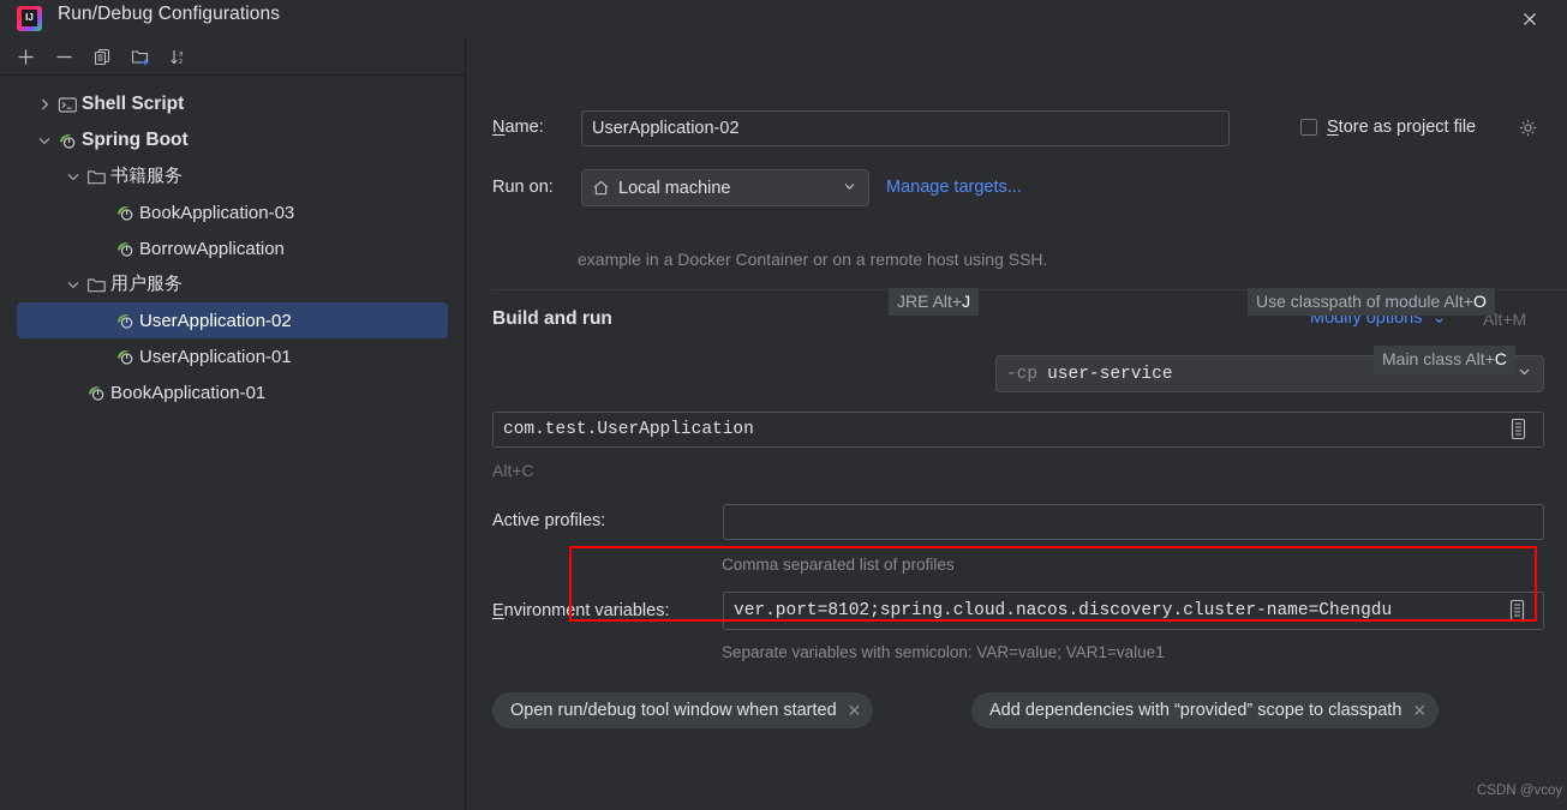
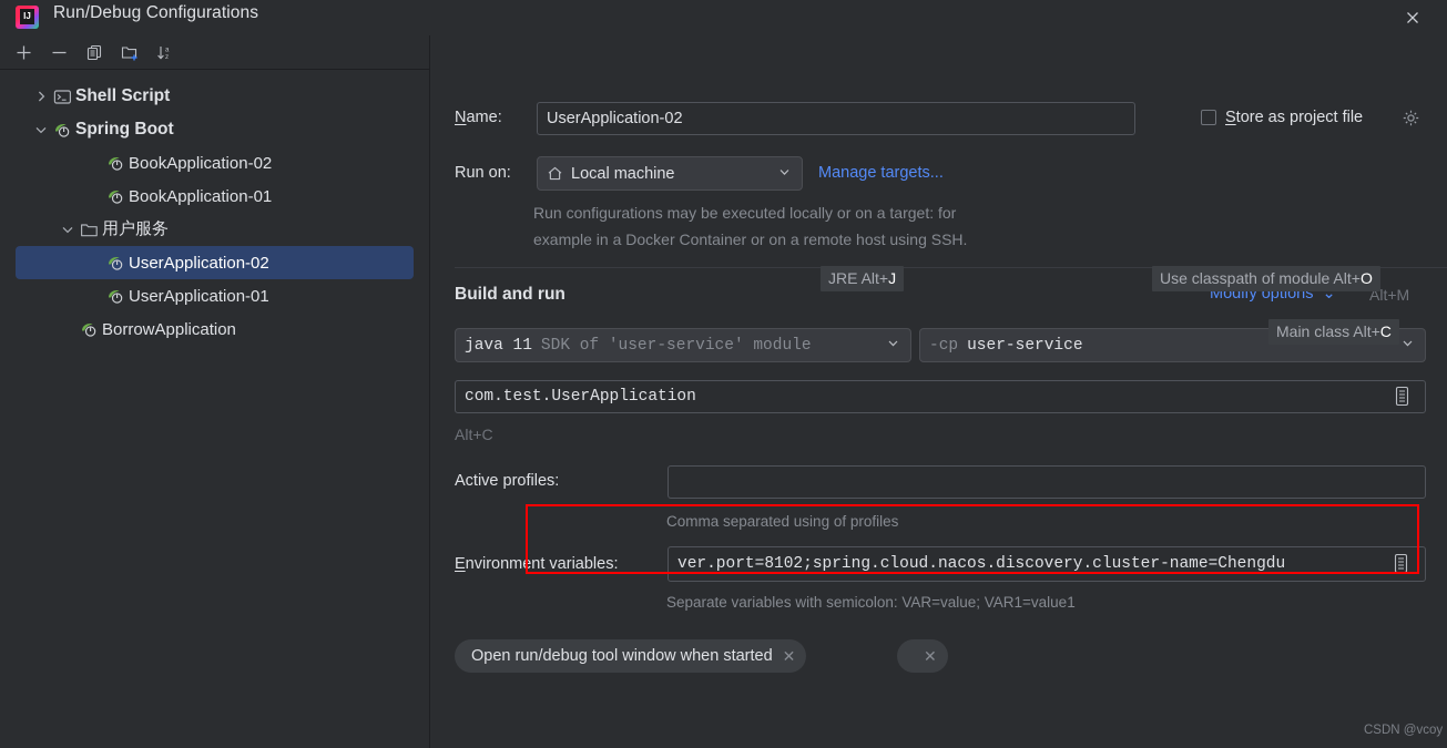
  Run/Debug Configurations
  Shell Script
  Spring Boot
- 书籍服务
- BookApplication-03
+ BookApplication-02
- BorrowApplication
+ BookApplication-01
  用户服务
  UserApplication-02
  UserApplication-01
- BookApplication-01
+ BorrowApplication
  Name:
  UserApplication-02
  Store as project file
  Run on:
  Local machine
  Manage targets...
+ Run configurations may be executed locally or on a target: for
  example in a Docker Container or on a remote host using SSH.
  Build and run
  Modify options ⌄
  Alt+M
+ java 11
+ SDK of 'user-service' module
  -cp
  user-service
  com.test.UserApplication
  Alt+C
  Active profiles:
- Comma separated list of profiles
+ Comma separated using of profiles
  Environment variables:
  ver.port=8102;spring.cloud.nacos.discovery.cluster-name=Chengdu
  Separate variables with semicolon: VAR=value; VAR1=value1
  Open run/debug tool window when started
  ✕
- Add dependencies with “provided” scope to classpath
  ✕
  JRE Alt+J
  Use classpath of module Alt+O
  Main class Alt+C
  CSDN @vcoy
